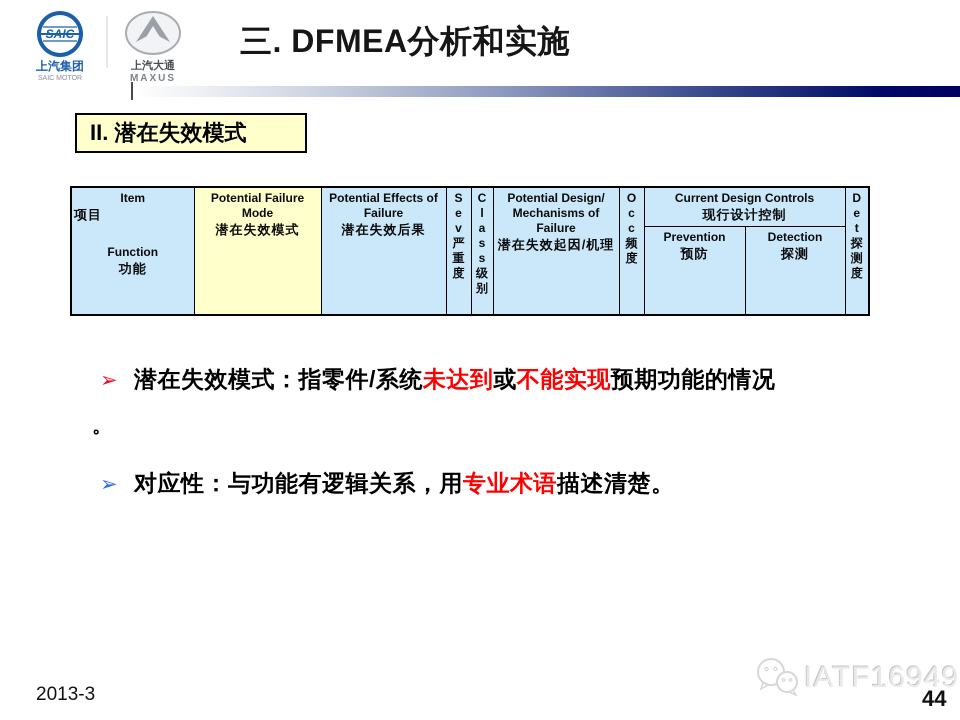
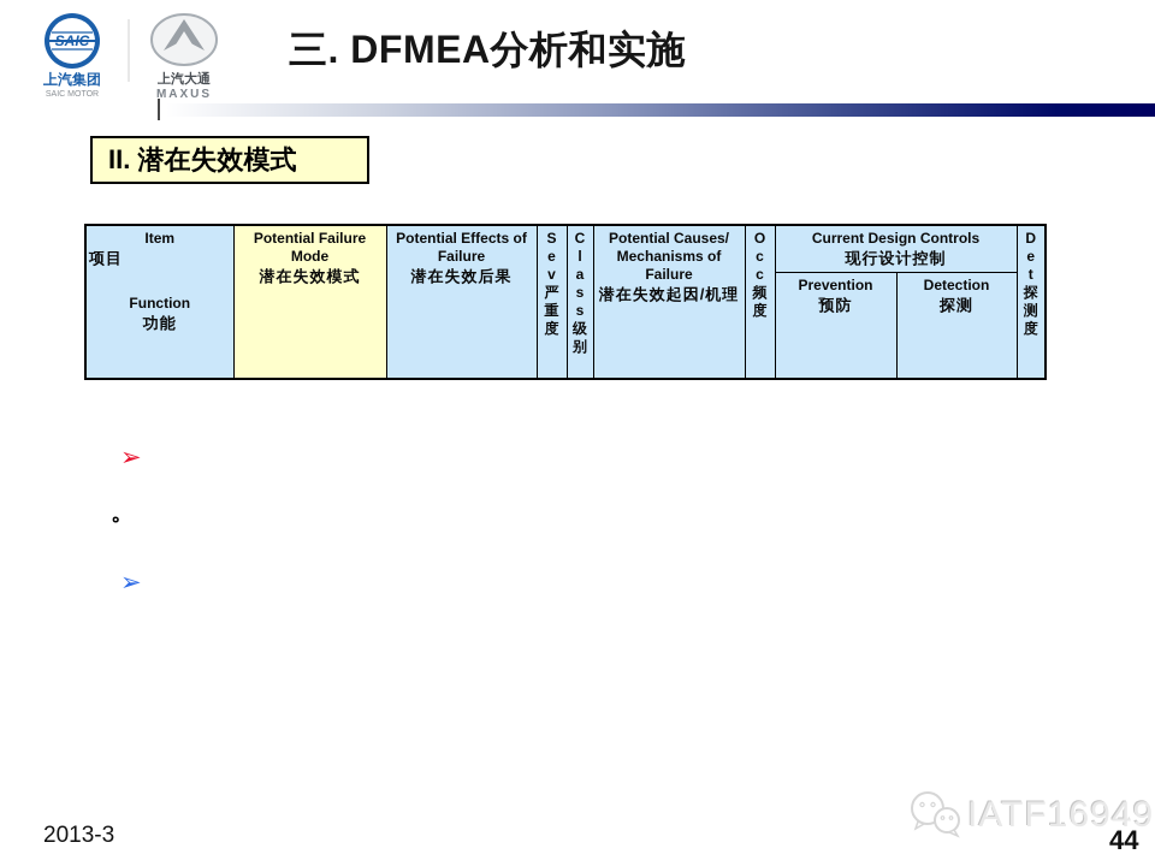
  SAIC
  上汽集团
  上汽大通
  MAXUS
  三. DFMEA分析和实施
  II. 潜在失效模式
- Item 项目 Function 功能	Potential Failure Mode 潜在失效模式	Potential Effects of Failure 潜在失效后果	S e v 严 重 度	C l a s s 级 别	Potential Design/ Mechanisms of Failure 潜在失效起因/机理	O c c 频 度	Current Design Controls 现行设计控制	D e t 探 测 度
+ Item 项目 Function 功能	Potential Failure Mode 潜在失效模式	Potential Effects of Failure 潜在失效后果	S e v 严 重 度	C l a s s 级 别	Potential Causes/ Mechanisms of Failure 潜在失效起因/机理	O c c 频 度	Current Design Controls 现行设计控制	D e t 探 测 度
  Prevention 预防	Detection 探测
  ➢
- 潜在失效模式：指零件/系统未达到或不能实现预期功能的情况
  。
  ➢
- 对应性：与功能有逻辑关系，用专业术语描述清楚。
  2013-3
  IATF16949
  44
